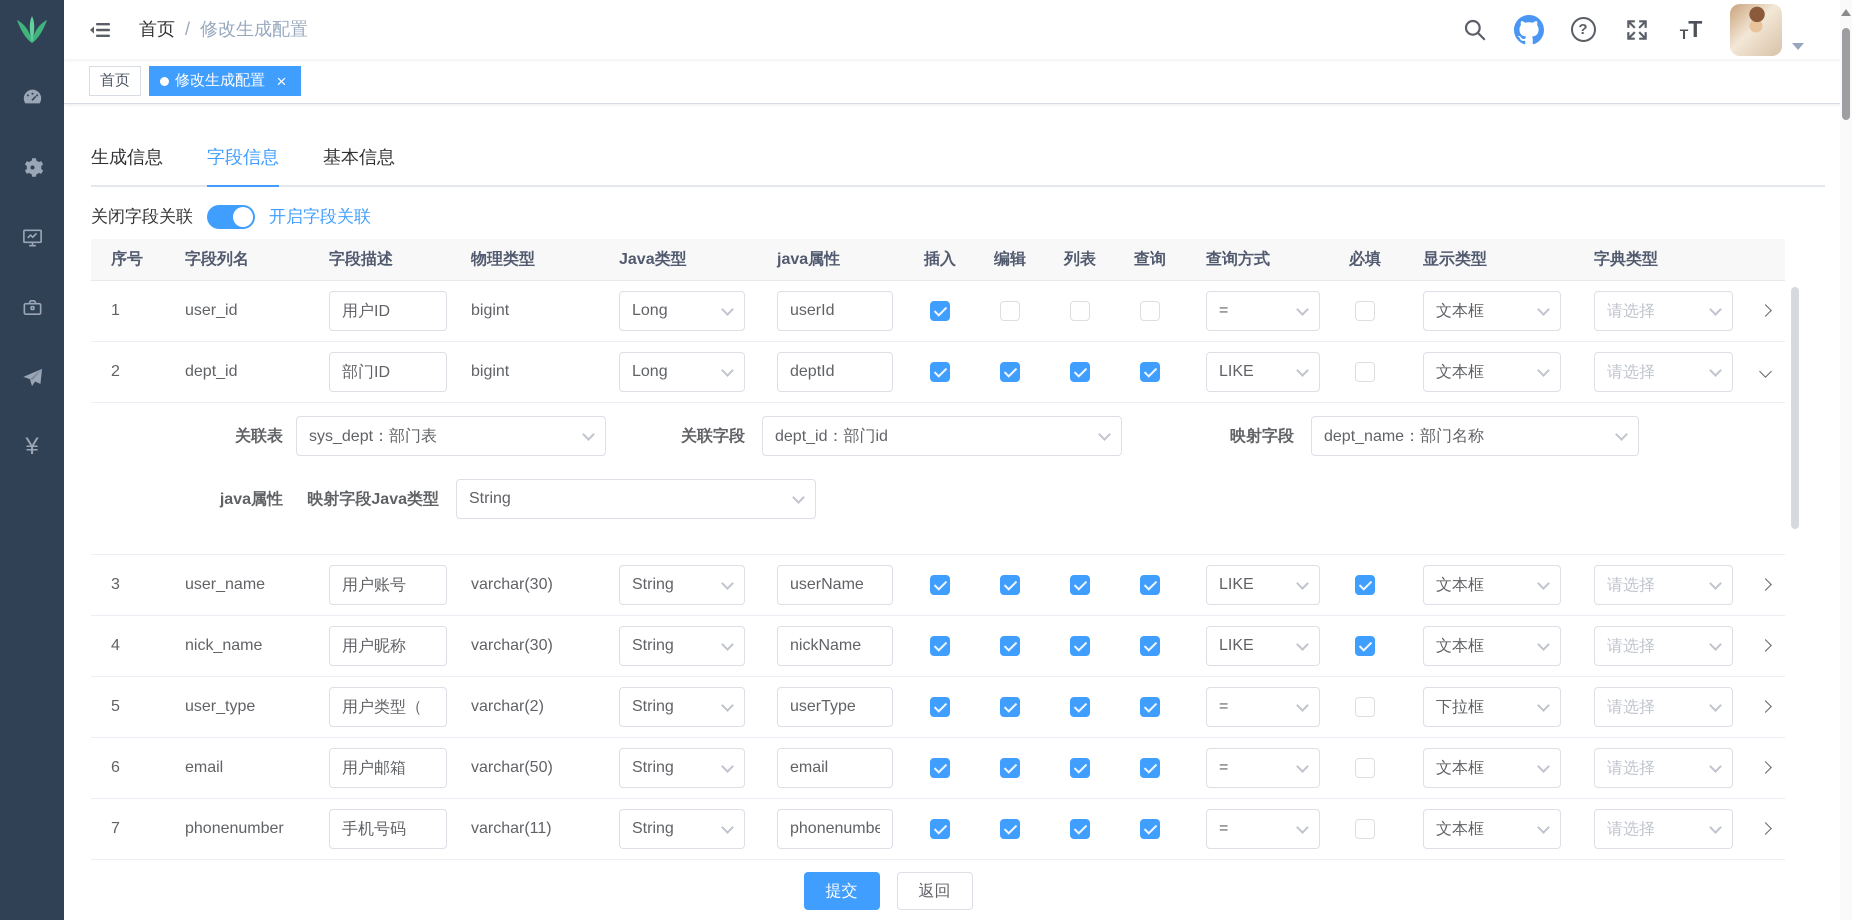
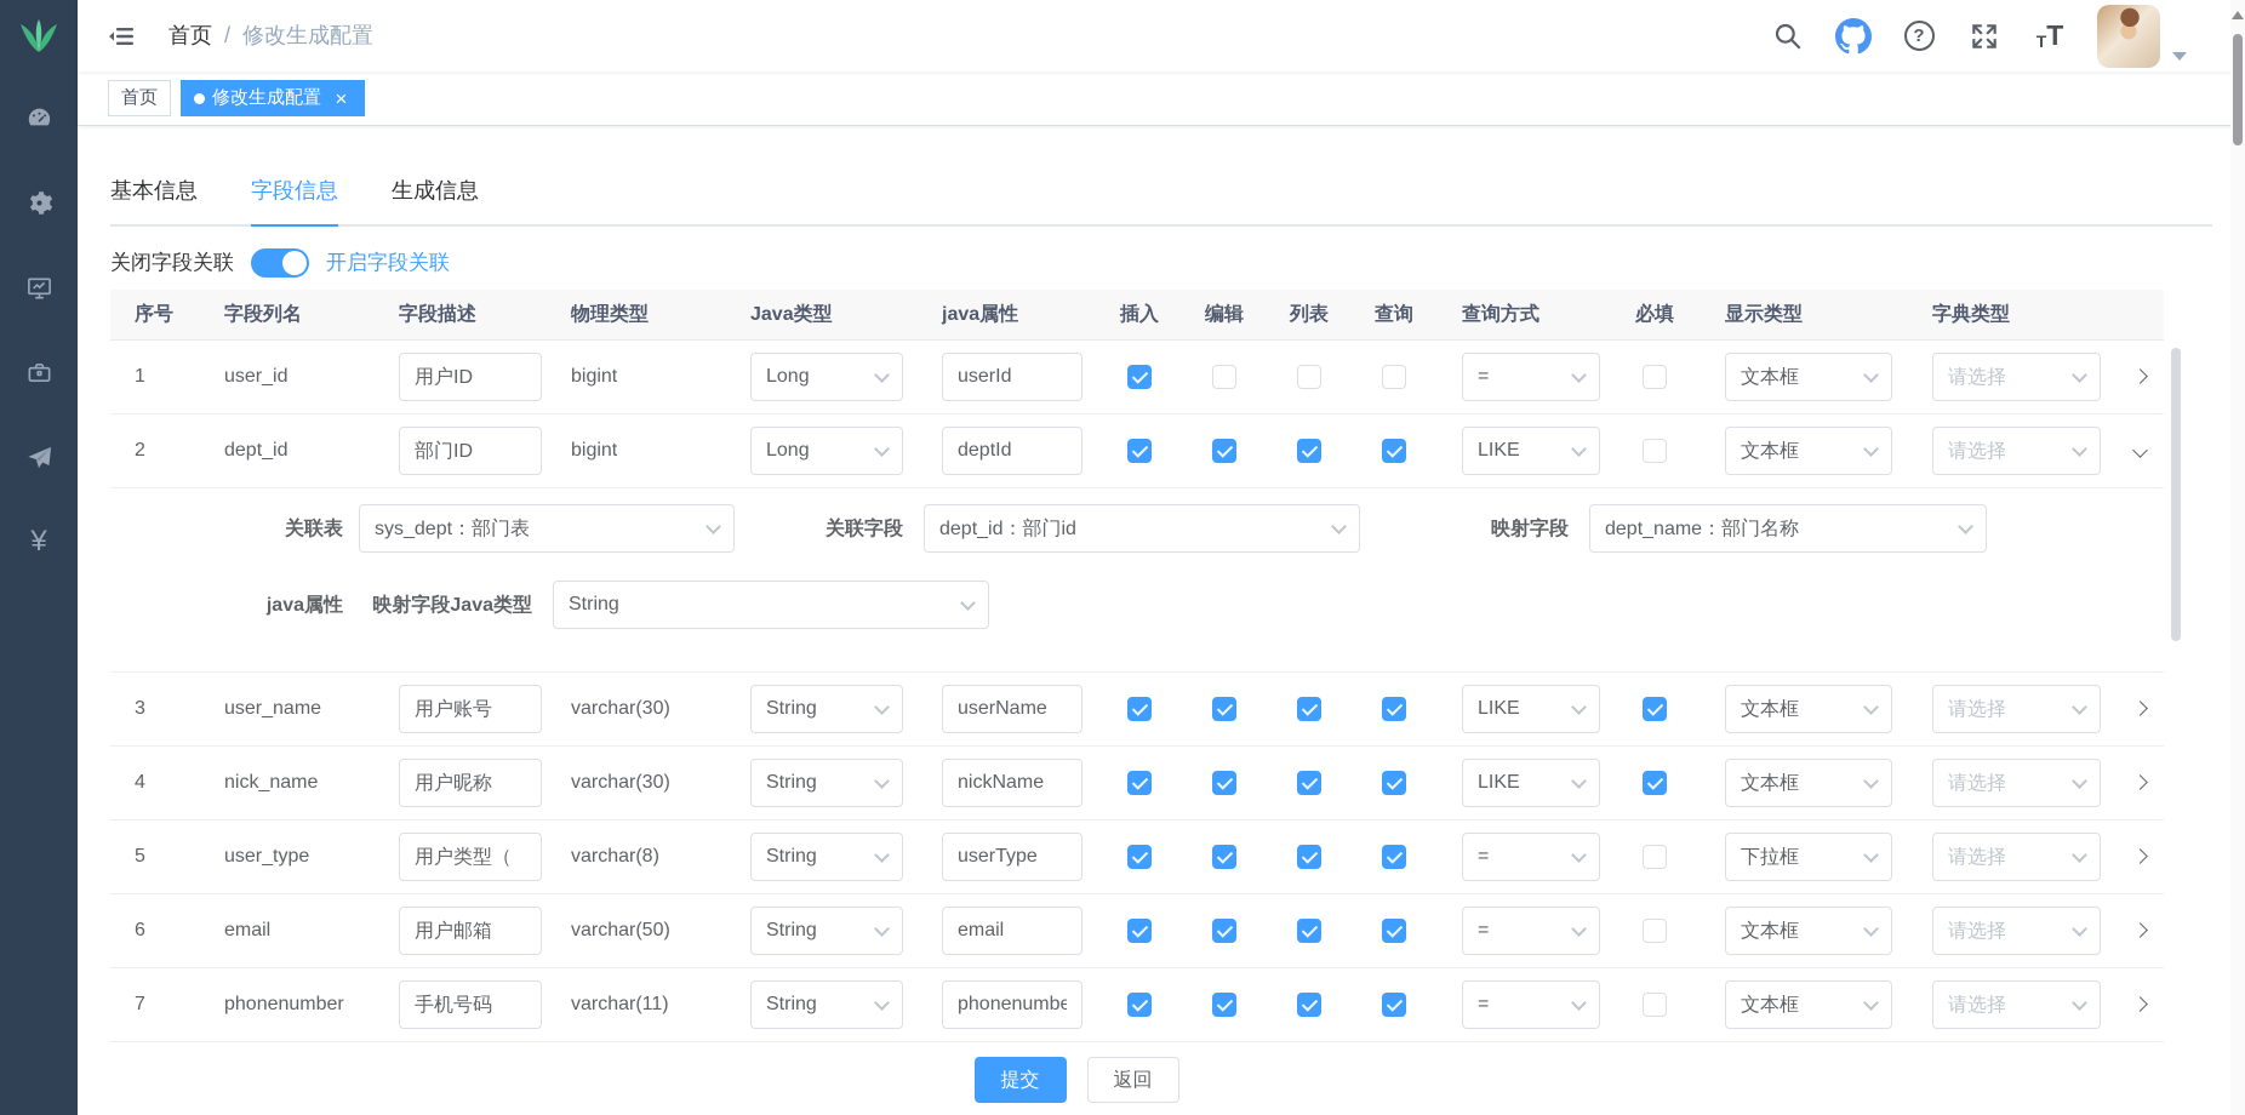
  ¥
  首页
  /
  修改生成配置
  ?
  T
  T
  首页
  修改生成配置
  ×
- 生成信息
+ 基本信息
  字段信息
- 基本信息
+ 生成信息
  关闭字段关联
  开启字段关联
  序号
  字段列名
  字段描述
  物理类型
  Java类型
  java属性
  插入
  编辑
  列表
  查询
  查询方式
  必填
  显示类型
  字典类型
  1
  user_id
  用户ID
  bigint
  Long
  userId
  =
  文本框
  请选择
  2
  dept_id
  部门ID
  bigint
  Long
  deptId
  LIKE
  文本框
  请选择
  关联表
  sys_dept：部门表
  关联字段
  dept_id：部门id
  映射字段
  dept_name：部门名称
  java属性
  映射字段Java类型
  String
  3
  user_name
  用户账号
  varchar(30)
  String
  userName
  LIKE
  文本框
  请选择
  4
  nick_name
  用户昵称
  varchar(30)
  String
  nickName
  LIKE
  文本框
  请选择
  5
  user_type
  用户类型（
- varchar(2)
+ varchar(8)
  String
  userType
  =
  下拉框
  请选择
  6
  email
  用户邮箱
  varchar(50)
  String
  email
  =
  文本框
  请选择
  7
  phonenumber
  手机号码
  varchar(11)
  String
  phonenumbe
  =
  文本框
  请选择
  提交
  返回
